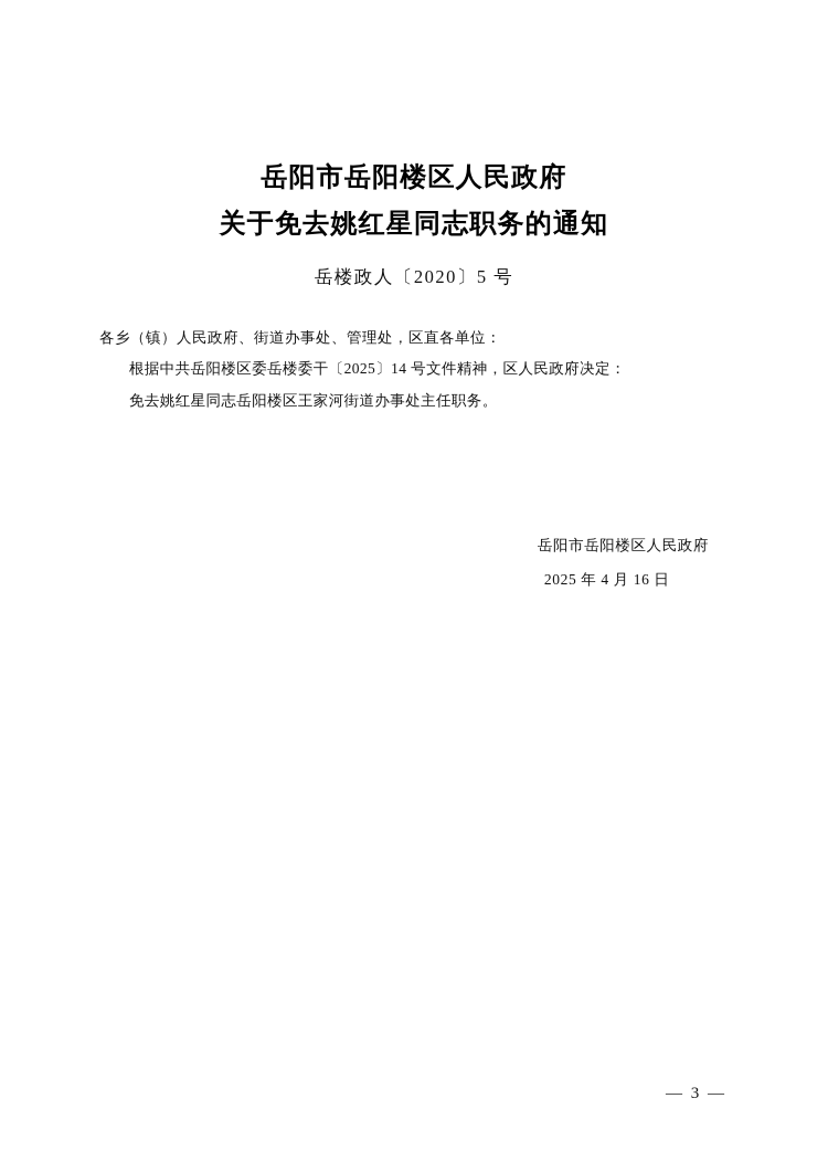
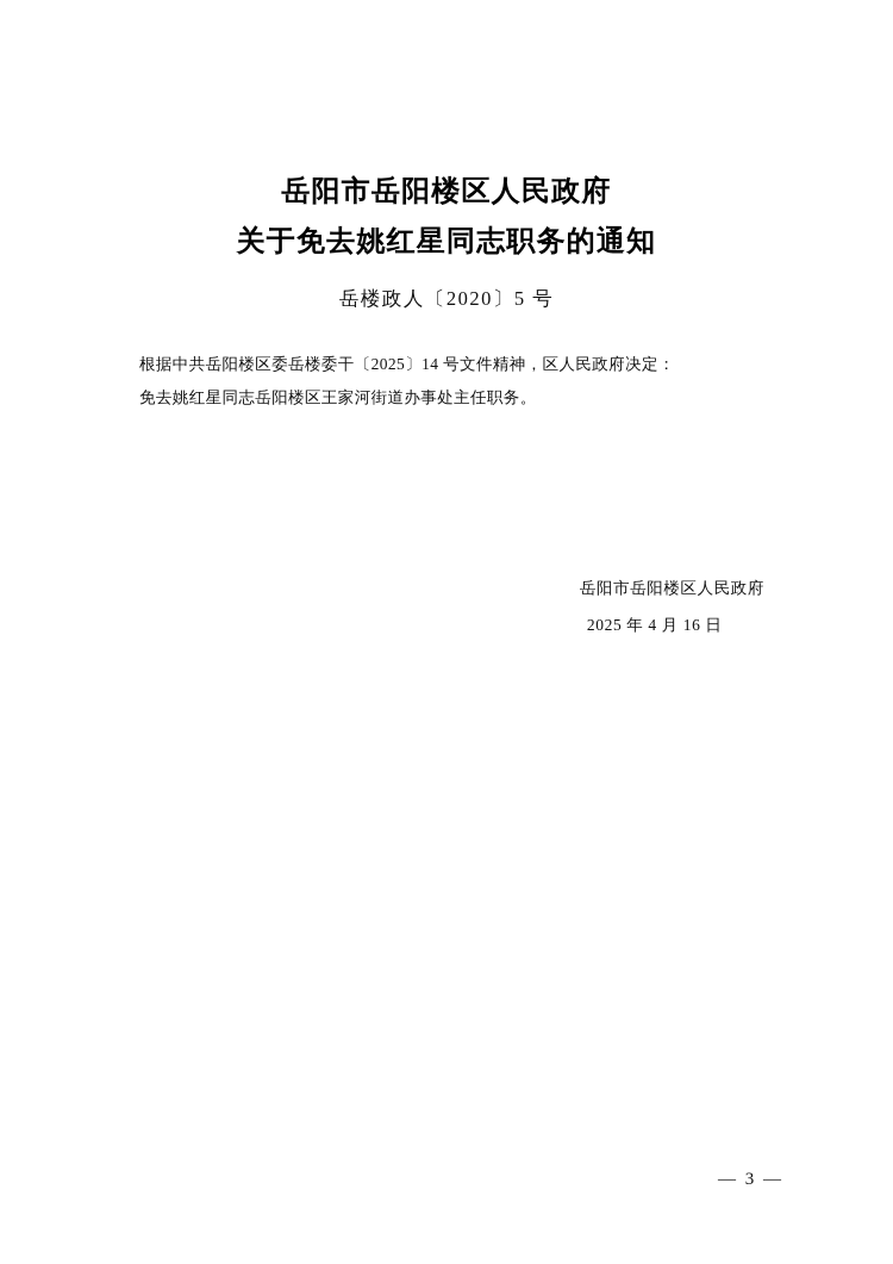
  岳阳市岳阳楼区人民政府
  关于免去姚红星同志职务的通知
  岳楼政人〔2020〕5 号
- 各乡（镇）人民政府、街道办事处、管理处，区直各单位：
  根据中共岳阳楼区委岳楼委干〔2025〕14 号文件精神，区人民政府决定：
  免去姚红星同志岳阳楼区王家河街道办事处主任职务。
  岳阳市岳阳楼区人民政府
  2025 年 4 月 16 日
  — 3 —
